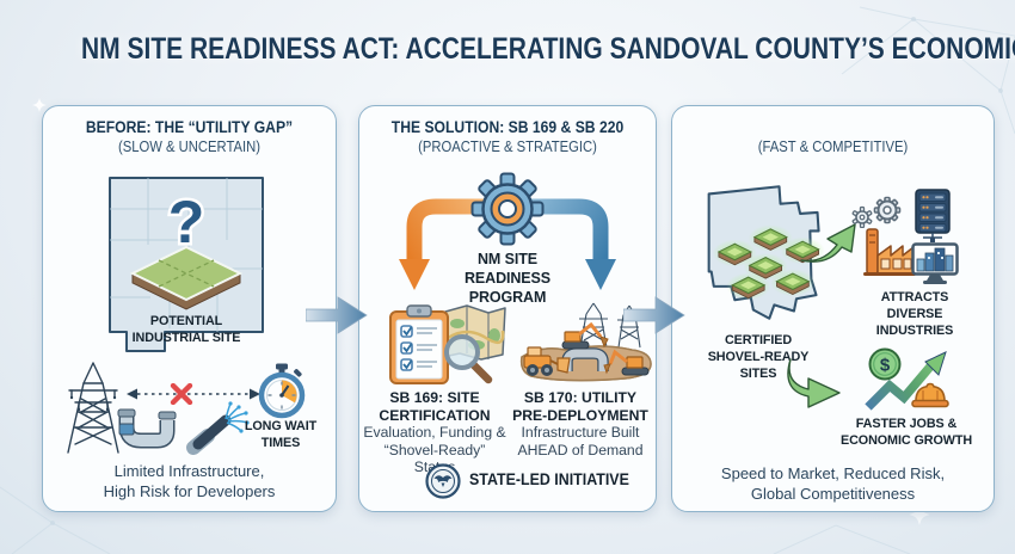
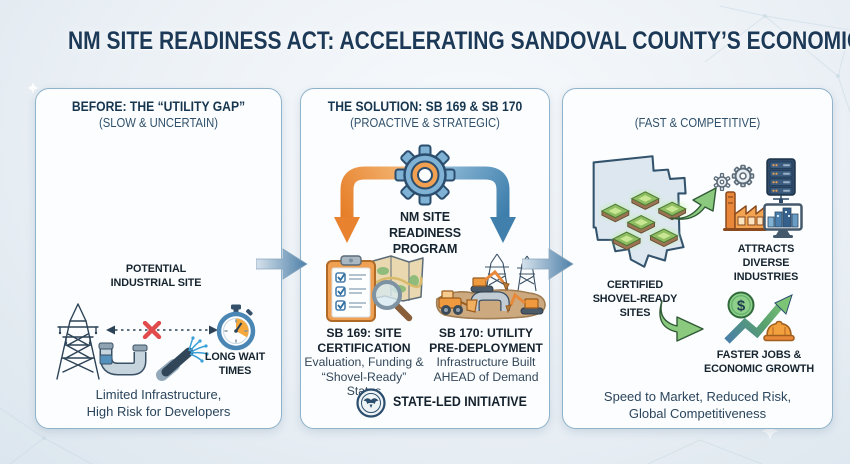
  NM SITE READINESS ACT: ACCELERATING SANDOVAL COUNTY’S ECONOMI
  BEFORE: THE “UTILITY GAP”
  (SLOW & UNCERTAIN)
- ?
  POTENTIAL
  INDUSTRIAL SITE
  LONG WAIT
  TIMES
  Limited Infrastructure,
  High Risk for Developers
- THE SOLUTION: SB 169 & SB 220
+ THE SOLUTION: SB 169 & SB 170
  (PROACTIVE & STRATEGIC)
  NM SITE
  READINESS
  PROGRAM
  SB 169: SITE
  CERTIFICATION
  Evaluation, Funding &
  “Shovel-Ready” Sta
  SB 170: UTILITY
  PRE-DEPLOYMENT
  Infrastructure Built
  AHEAD of Demand
  STATE-LED INITIATIVE
  (FAST & COMPETITIVE)
  CERTIFIED
  SHOVEL-READY
  SITES
  ATTRACTS
  DIVERSE
  INDUSTRIES
  $
  FASTER JOBS &
  ECONOMIC GROWTH
  Speed to Market, Reduced Risk,
  Global Competitiveness
